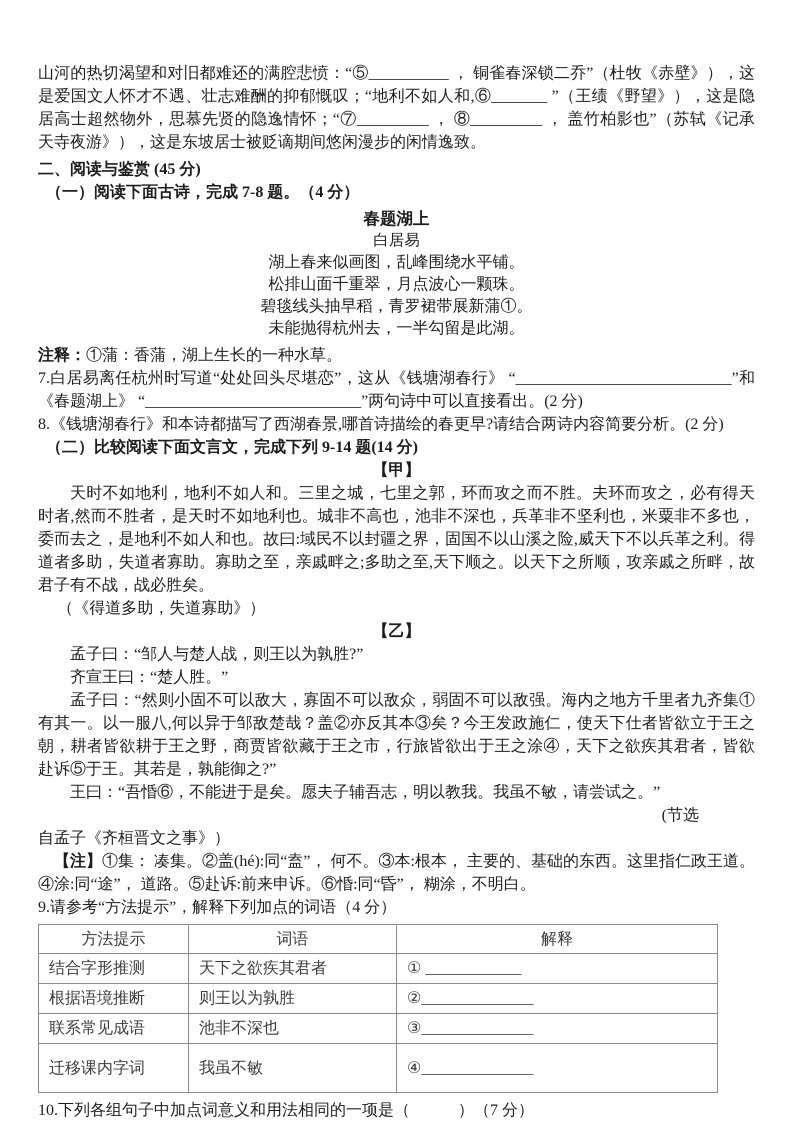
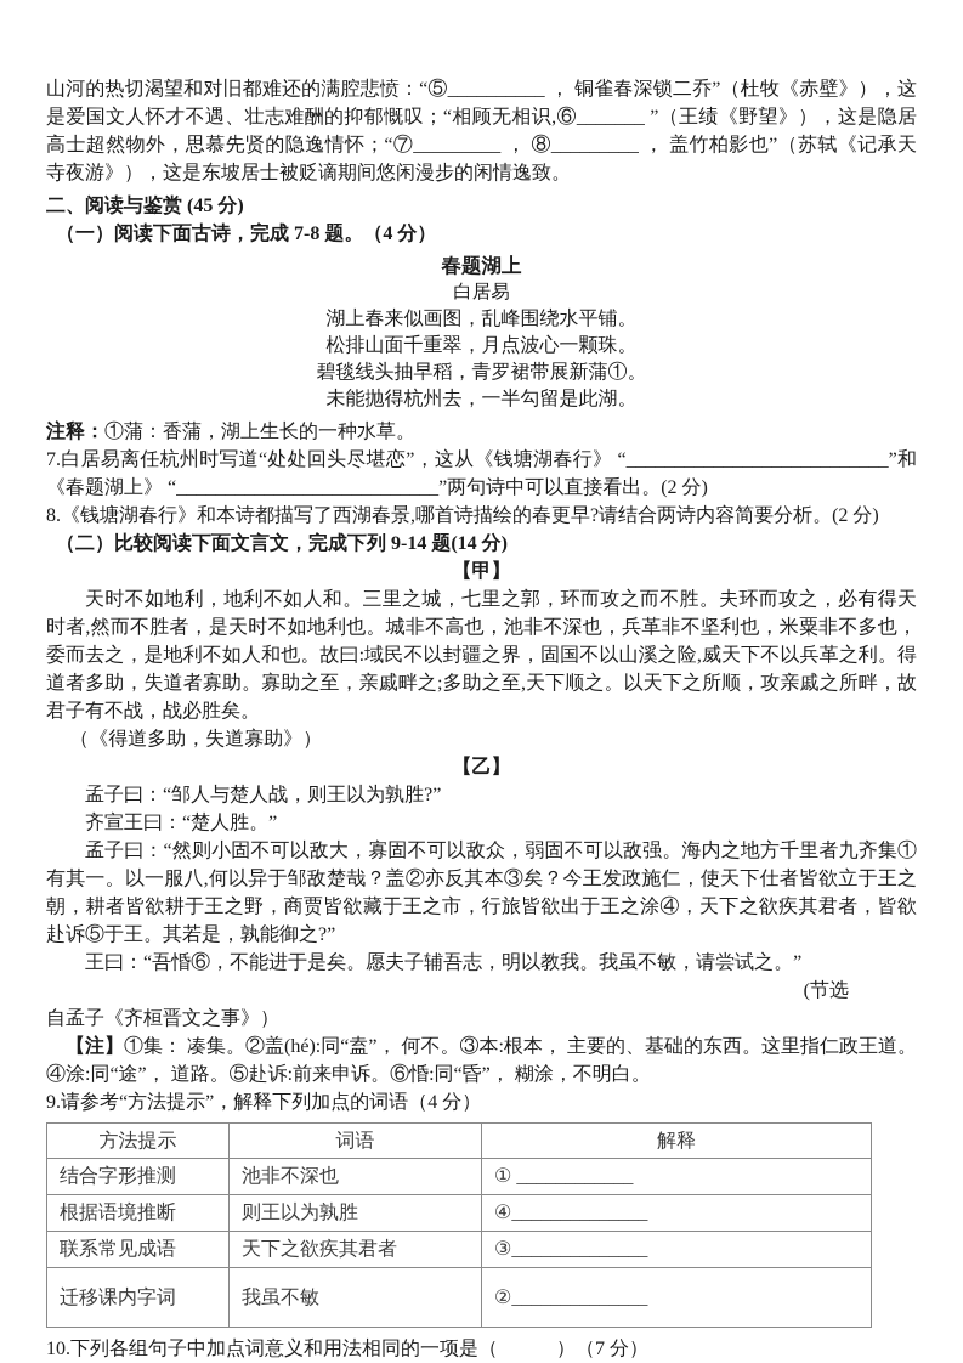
- 山河的热切渴望和对旧都难还的满腔悲愤：“⑤__________ ， 铜雀春深锁二乔”（杜牧《赤壁》），这是爱国文人怀才不遇、壮志难酬的抑郁慨叹；“地利不如人和,⑥_______ ”（王绩《野望》），这是隐居高士超然物外，思慕先贤的隐逸情怀；“⑦_________ ， ⑧_________ ， 盖竹柏影也”（苏轼《记承天寺夜游》），这是东坡居士被贬谪期间悠闲漫步的闲情逸致。
+ 山河的热切渴望和对旧都难还的满腔悲愤：“⑤__________ ， 铜雀春深锁二乔”（杜牧《赤壁》），这是爱国文人怀才不遇、壮志难酬的抑郁慨叹；“相顾无相识,⑥_______ ”（王绩《野望》），这是隐居高士超然物外，思慕先贤的隐逸情怀；“⑦_________ ， ⑧_________ ， 盖竹柏影也”（苏轼《记承天寺夜游》），这是东坡居士被贬谪期间悠闲漫步的闲情逸致。
  二、阅读与鉴赏 (45 分)
  （一）阅读下面古诗，完成 7-8 题。（4 分）
  春题湖上
  白居易
  湖上春来似画图，乱峰围绕水平铺。
  松排山面千重翠，月点波心一颗珠。
  碧毯线头抽早稻，青罗裙带展新蒲①。
  未能抛得杭州去，一半勾留是此湖。
  注释：①蒲：香蒲，湖上生长的一种水草。
  7.白居易离任杭州时写道“处处回头尽堪恋”，这从《钱塘湖春行》 “___________________________”和《春题湖上》 “___________________________”两句诗中可以直接看出。(2 分)
  8.《钱塘湖春行》和本诗都描写了西湖春景,哪首诗描绘的春更早?请结合两诗内容简要分析。(2 分)
  （二）比较阅读下面文言文，完成下列 9-14 题(14 分)
  【甲】
  天时不如地利，地利不如人和。三里之城，七里之郭，环而攻之而不胜。夫环而攻之，必有得天时者,然而不胜者，是天时不如地利也。城非不高也，池非不深也，兵革非不坚利也，米粟非不多也，委而去之，是地利不如人和也。故曰:域民不以封疆之界，固国不以山溪之险,威天下不以兵革之利。得道者多助，失道者寡助。寡助之至，亲戚畔之;多助之至,天下顺之。以天下之所顺，攻亲戚之所畔，故君子有不战，战必胜矣。
  （《得道多助，失道寡助》）
  【乙】
  孟子曰：“邹人与楚人战，则王以为孰胜?”
  齐宣王曰：“楚人胜。”
  孟子曰：“然则小固不可以敌大，寡固不可以敌众，弱固不可以敌强。海内之地方千里者九齐集①有其一。以一服八,何以异于邹敌楚哉？盖②亦反其本③矣？今王发政施仁，使天下仕者皆欲立于王之朝，耕者皆欲耕于王之野，商贾皆欲藏于王之市，行旅皆欲出于王之涂④，天下之欲疾其君者，皆欲赴诉⑤于王。其若是，孰能御之?”
  王曰：“吾惛⑥，不能进于是矣。愿夫子辅吾志，明以教我。我虽不敏，请尝试之。”
  (节选
  自孟子《齐桓晋文之事》）
  【注】①集： 凑集。②盖(hé):同“盍”， 何不。③本:根本， 主要的、基础的东西。这里指仁政王道。④涂:同“途”， 道路。⑤赴诉:前来申诉。⑥惛:同“昏”， 糊涂，不明白。
  9.请参考“方法提示”，解释下列加点的词语（4 分）
  方法提示	词语	解释
- 结合字形推测	天下之欲疾其君者	① ____________
+ 结合字形推测	池非不深也	① ____________
- 根据语境推断	则王以为孰胜	②______________
+ 根据语境推断	则王以为孰胜	④______________
- 联系常见成语	池非不深也	③______________
+ 联系常见成语	天下之欲疾其君者	③______________
- 迁移课内字词	我虽不敏	④______________
+ 迁移课内字词	我虽不敏	②______________
  10.下列各组句子中加点词意义和用法相同的一项是（ ）（7 分）
